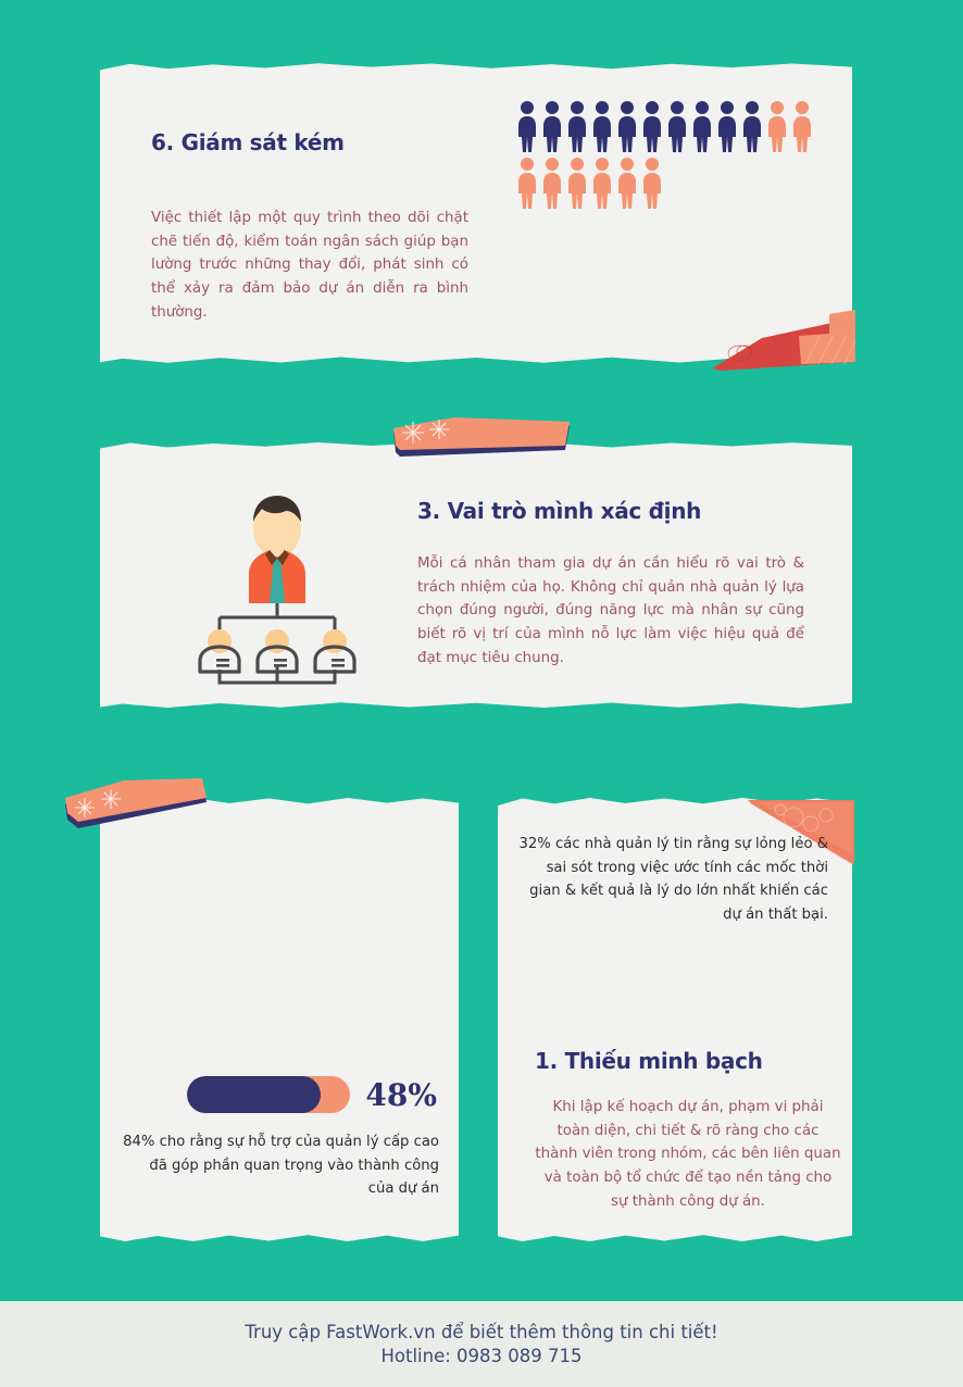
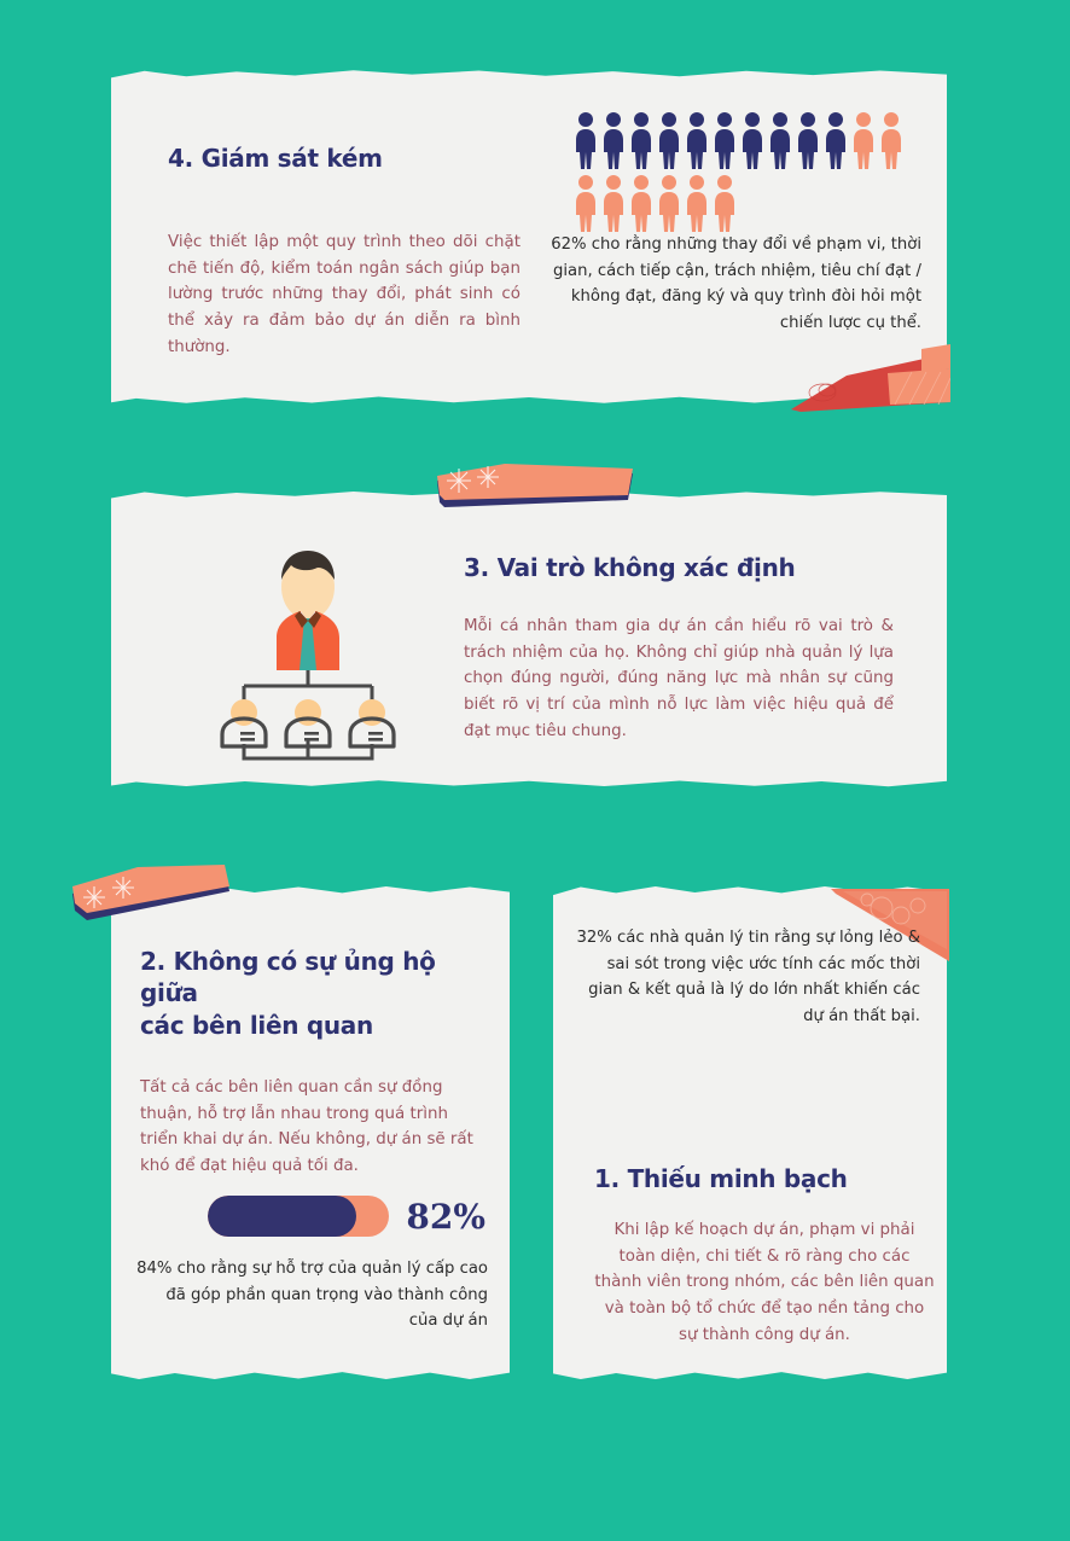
- 6. Giám sát kém
+ 4. Giám sát kém
  Việc thiết lập một quy trình theo dõi chặt chẽ tiến độ, kiểm toán ngân sách giúp bạn lường trước những thay đổi, phát sinh có thể xảy ra đảm bảo dự án diễn ra bình thường.
+ 62% cho rằng những thay đổi về phạm vi, thời gian, cách tiếp cận, trách nhiệm, tiêu chí đạt / không đạt, đăng ký và quy trình đòi hỏi một chiến lược cụ thể.
- 3. Vai trò mình xác định
+ 3. Vai trò không xác định
- Mỗi cá nhân tham gia dự án cần hiểu rõ vai trò & trách nhiệm của họ. Không chỉ quản nhà quản lý lựa chọn đúng người, đúng năng lực mà nhân sự cũng biết rõ vị trí của mình nỗ lực làm việc hiệu quả để đạt mục tiêu chung.
+ Mỗi cá nhân tham gia dự án cần hiểu rõ vai trò & trách nhiệm của họ. Không chỉ giúp nhà quản lý lựa chọn đúng người, đúng năng lực mà nhân sự cũng biết rõ vị trí của mình nỗ lực làm việc hiệu quả để đạt mục tiêu chung.
+ 2. Không có sự ủng hộ giữa
+ các bên liên quan
+ Tất cả các bên liên quan cần sự đồng thuận, hỗ trợ lẫn nhau trong quá trình triển khai dự án. Nếu không, dự án sẽ rất khó để đạt hiệu quả tối đa.
- 48%
+ 82%
  84% cho rằng sự hỗ trợ của quản lý cấp cao đã góp phần quan trọng vào thành công của dự án
  32% các nhà quản lý tin rằng sự lỏng lẻo & sai sót trong việc ước tính các mốc thời gian & kết quả là lý do lớn nhất khiến các dự án thất bại.
  1. Thiếu minh bạch
  Khi lập kế hoạch dự án, phạm vi phải toàn diện, chi tiết & rõ ràng cho các thành viên trong nhóm, các bên liên quan và toàn bộ tổ chức để tạo nền tảng cho sự thành công dự án.
- Truy cập FastWork.vn để biết thêm thông tin chi tiết!
- Hotline: 0983 089 715
